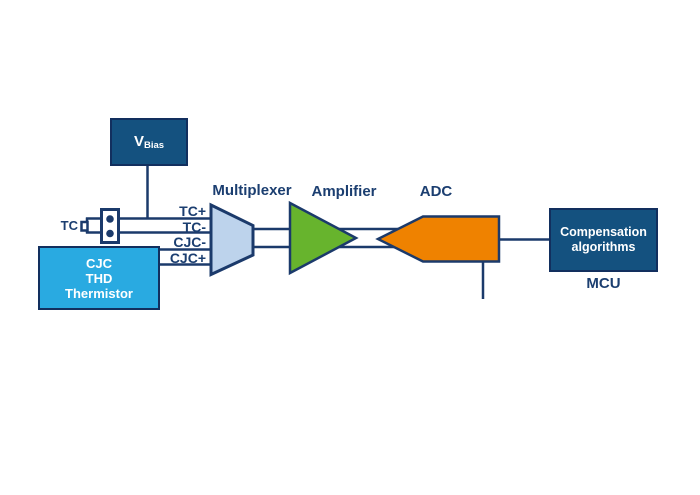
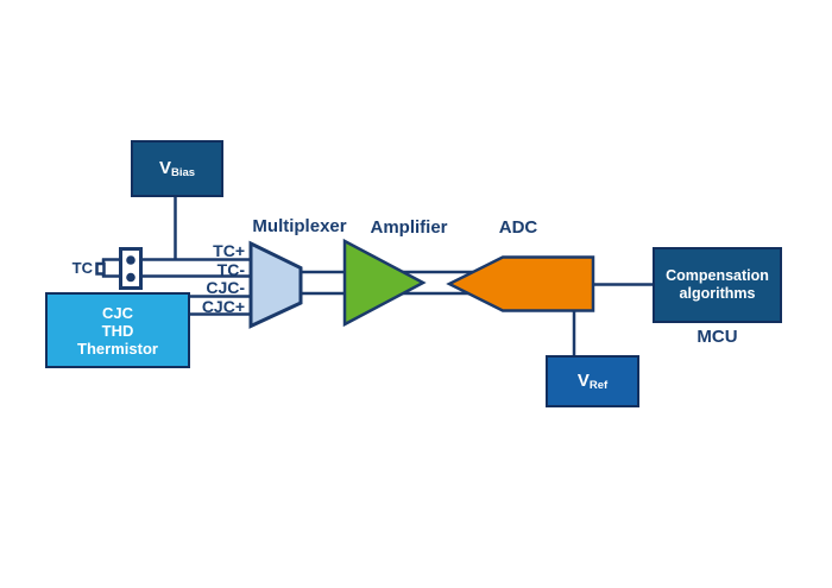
  VBias
  CJC
  THD
  Thermistor
+ VRef
  Compensation
  algorithms
  TC
  TC+
  TC-
  CJC-
  CJC+
  Multiplexer
  Amplifier
  ADC
  MCU
